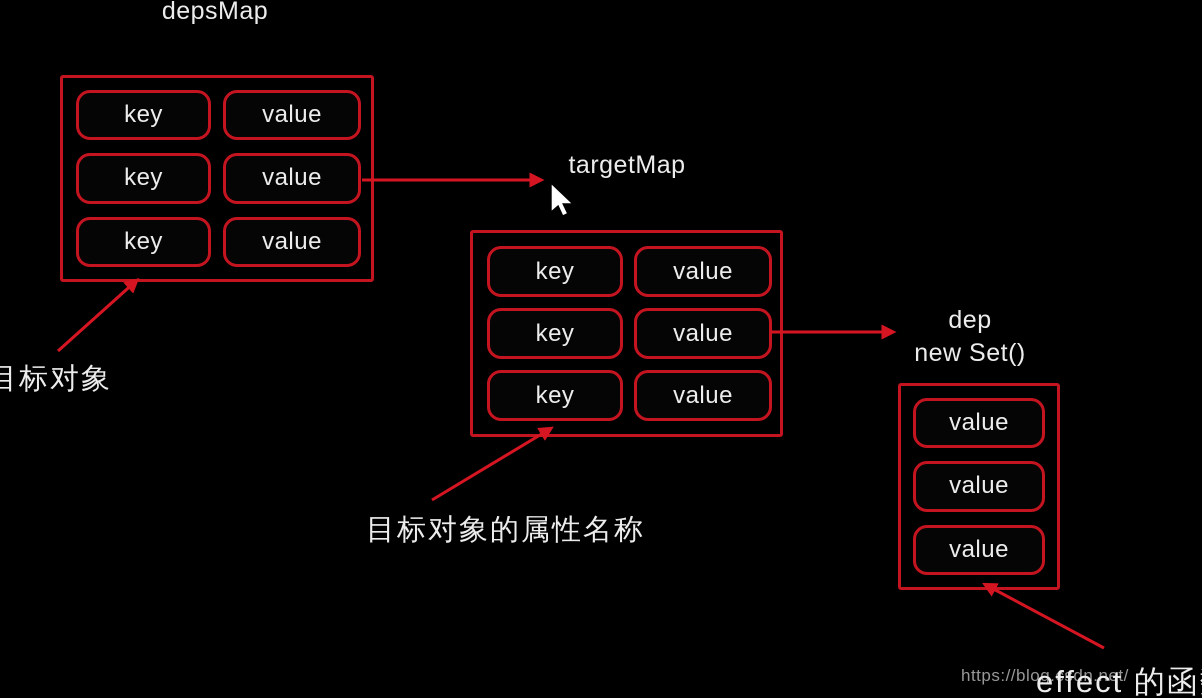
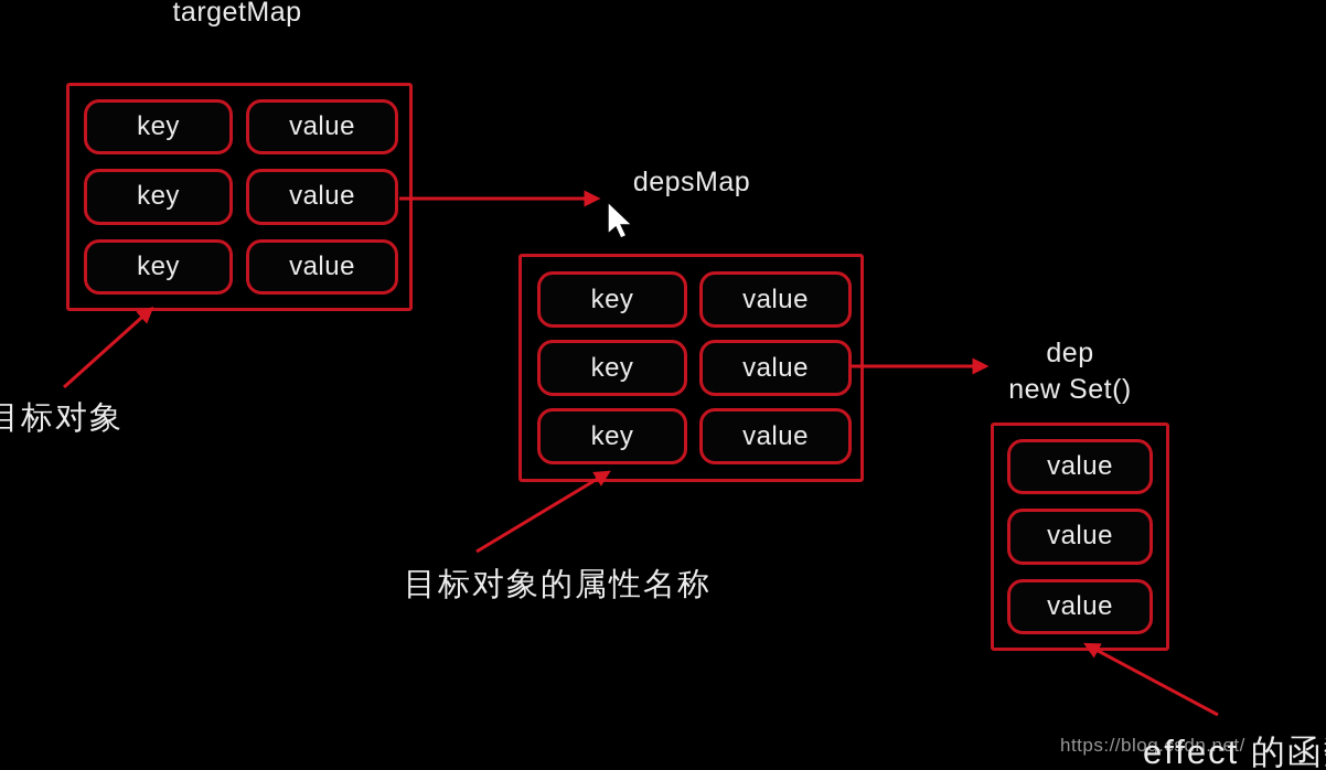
- depsMap
+ targetMap
  key
  value
  key
  value
  key
  value
- targetMap
+ depsMap
  key
  value
  key
  value
  key
  value
  dep
  new Set()
  value
  value
  value
  目标对象
  目标对象的属性名称
  effect 的函
  https://blog.csdn.net/
